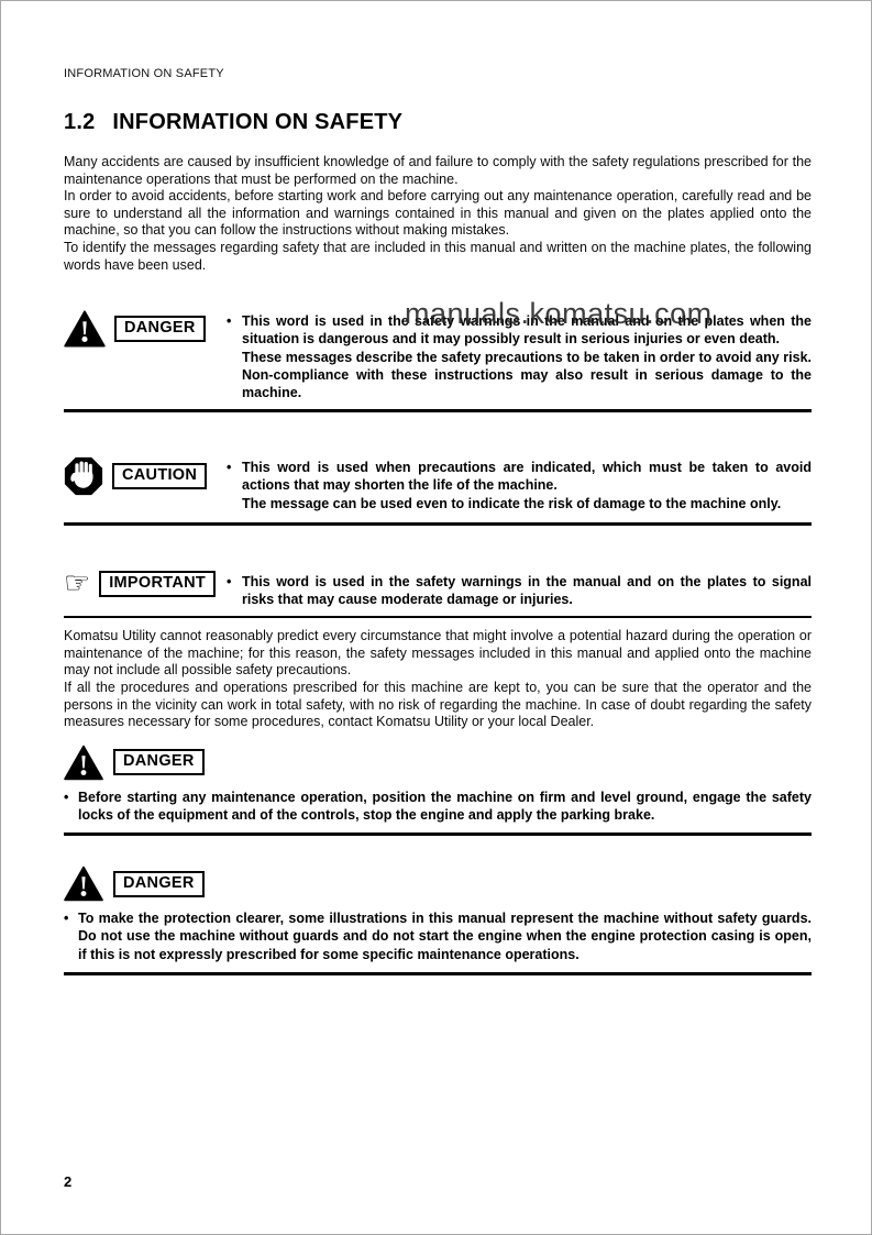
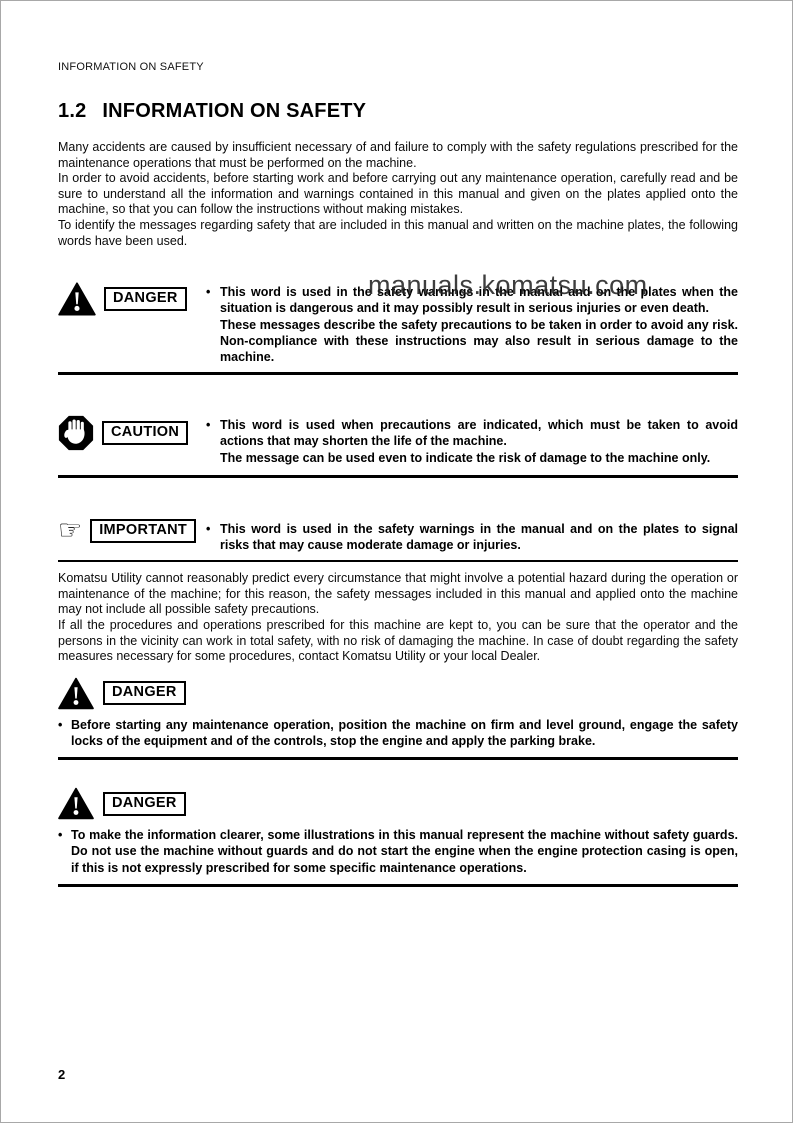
  INFORMATION ON SAFETY
  1.2
  INFORMATION ON SAFETY
- Many accidents are caused by insufficient knowledge of and failure to comply with the safety regulations prescribed for the maintenance operations that must be performed on the machine.
+ Many accidents are caused by insufficient necessary of and failure to comply with the safety regulations prescribed for the maintenance operations that must be performed on the machine.
  In order to avoid accidents, before starting work and before carrying out any maintenance operation, carefully read and be sure to understand all the information and warnings contained in this manual and given on the plates applied onto the machine, so that you can follow the instructions without making mistakes.
  To identify the messages regarding safety that are included in this manual and written on the machine plates, the following words have been used.
  manuals.komatsu.com
  DANGER
  •
  This word is used in the safety warnings in the manual and on the plates when the situation is dangerous and it may possibly result in serious injuries or even death.
  These messages describe the safety precautions to be taken in order to avoid any risk. Non-compliance with these instructions may also result in serious damage to the machine.
  CAUTION
  •
  This word is used when precautions are indicated, which must be taken to avoid actions that may shorten the life of the machine.
  The message can be used even to indicate the risk of damage to the machine only.
  ☞
  IMPORTANT
  •
  This word is used in the safety warnings in the manual and on the plates to signal risks that may cause moderate damage or injuries.
  Komatsu Utility cannot reasonably predict every circumstance that might involve a potential hazard during the operation or maintenance of the machine; for this reason, the safety messages included in this manual and applied onto the machine may not include all possible safety precautions.
- If all the procedures and operations prescribed for this machine are kept to, you can be sure that the operator and the persons in the vicinity can work in total safety, with no risk of regarding the machine. In case of doubt regarding the safety measures necessary for some procedures, contact Komatsu Utility or your local Dealer.
+ If all the procedures and operations prescribed for this machine are kept to, you can be sure that the operator and the persons in the vicinity can work in total safety, with no risk of damaging the machine. In case of doubt regarding the safety measures necessary for some procedures, contact Komatsu Utility or your local Dealer.
  DANGER
  •
  Before starting any maintenance operation, position the machine on firm and level ground, engage the safety locks of the equipment and of the controls, stop the engine and apply the parking brake.
  DANGER
  •
- To make the protection clearer, some illustrations in this manual represent the machine without safety guards. Do not use the machine without guards and do not start the engine when the engine protection casing is open, if this is not expressly prescribed for some specific maintenance operations.
+ To make the information clearer, some illustrations in this manual represent the machine without safety guards. Do not use the machine without guards and do not start the engine when the engine protection casing is open, if this is not expressly prescribed for some specific maintenance operations.
  2
